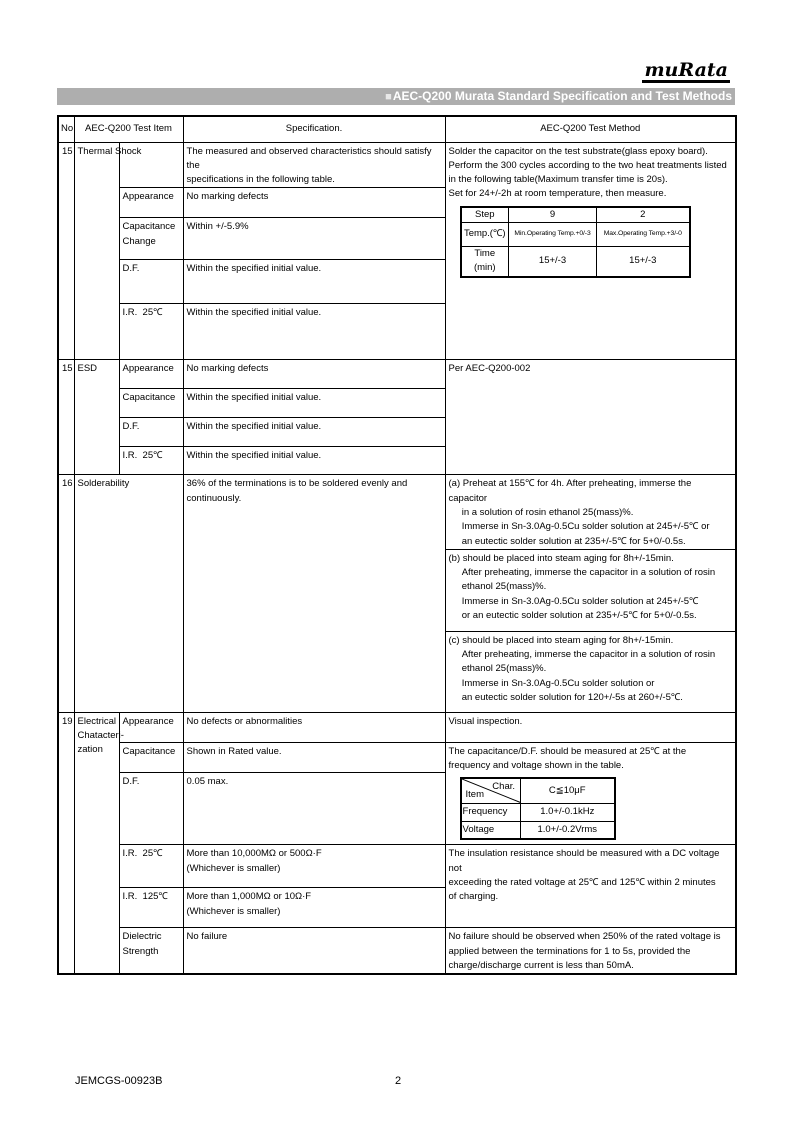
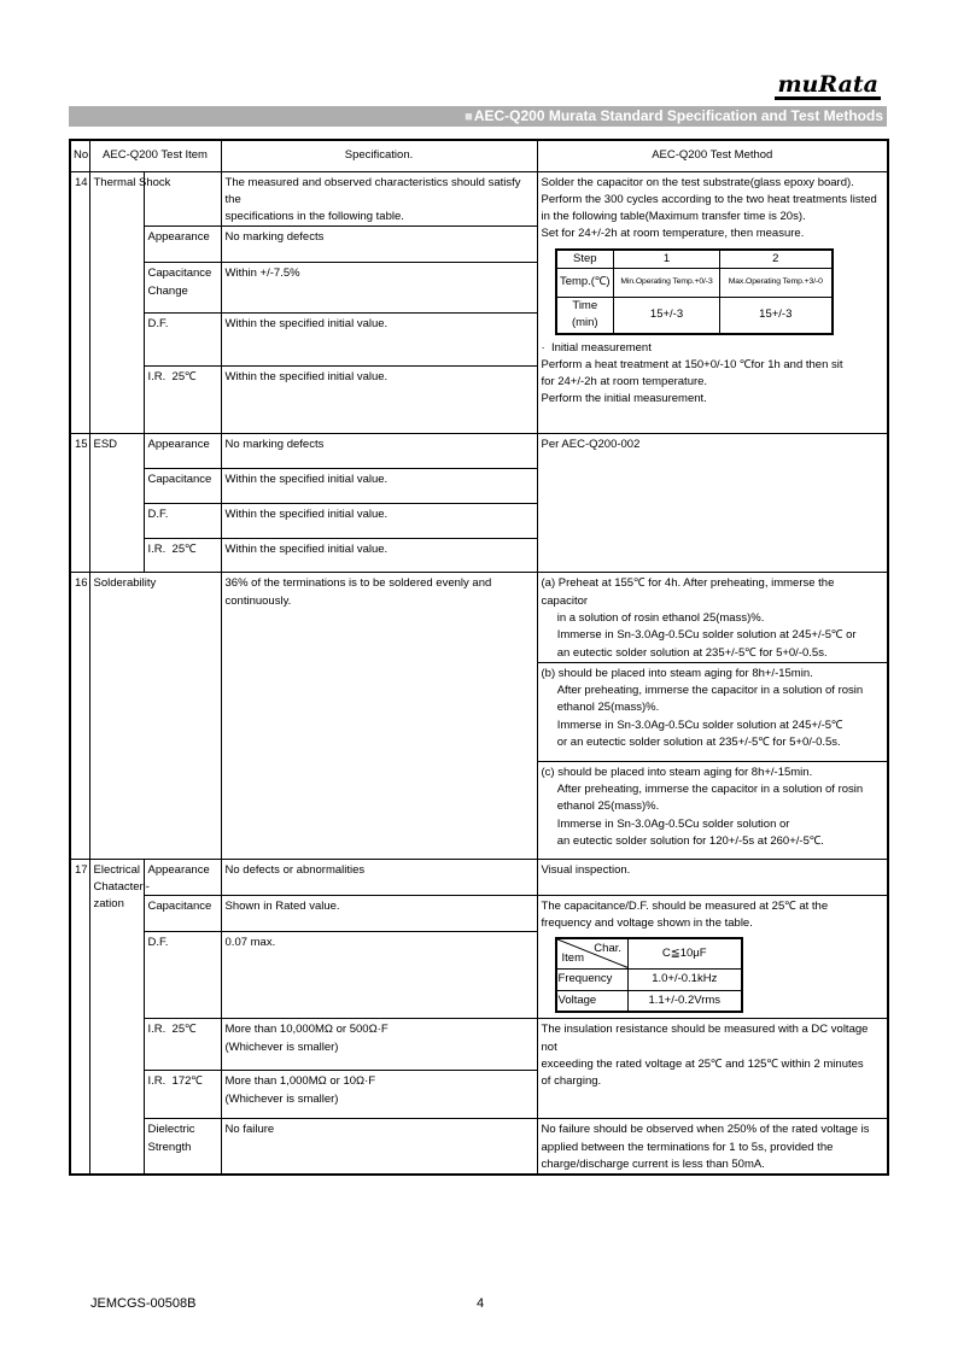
  muRata
  ■AEC-Q200 Murata Standard Specification and Test Methods
  No	AEC-Q200 Test Item	Specification.	AEC-Q200 Test Method
- 15	Thermal Shock		The measured and observed characteristics should satisfy the specifications in the following table.	Solder the capacitor on the test substrate(glass epoxy board). Perform the 300 cycles according to the two heat treatments listed in the following table(Maximum transfer time is 20s). Set for 24+/-2h at room temperature, then measure.
+ 14	Thermal Shock		The measured and observed characteristics should satisfy the specifications in the following table.	Solder the capacitor on the test substrate(glass epoxy board). Perform the 300 cycles according to the two heat treatments listed in the following table(Maximum transfer time is 20s). Set for 24+/-2h at room temperature, then measure.
- Step	9	2
+ Step	1	2
  Time (min)	15+/-3	15+/-3
+ 				· Initial measurement Perform a heat treatment at 150+0/-10 ℃for 1h and then sit for 24+/-2h at room temperature. Perform the initial measurement.
  Appearance	No marking defects
- Capacitance Change	Within +/-5.9%
+ Capacitance Change	Within +/-7.5%
  D.F.	Within the specified initial value.
  I.R. 25℃	Within the specified initial value.
  15	ESD	Appearance	No marking defects	Per AEC-Q200-002
  Capacitance	Within the specified initial value.
  D.F.	Within the specified initial value.
  I.R. 25℃	Within the specified initial value.
  16	Solderability	36% of the terminations is to be soldered evenly and continuously.	(a) Preheat at 155℃ for 4h. After preheating, immerse the capacitor in a solution of rosin ethanol 25(mass)%. Immerse in Sn-3.0Ag-0.5Cu solder solution at 245+/-5℃ or an eutectic solder solution at 235+/-5℃ for 5+0/-0.5s.
  (b) should be placed into steam aging for 8h+/-15min. After preheating, immerse the capacitor in a solution of rosin ethanol 25(mass)%. Immerse in Sn-3.0Ag-0.5Cu solder solution at 245+/-5℃ or an eutectic solder solution at 235+/-5℃ for 5+0/-0.5s.
  (c) should be placed into steam aging for 8h+/-15min. After preheating, immerse the capacitor in a solution of rosin ethanol 25(mass)%. Immerse in Sn-3.0Ag-0.5Cu solder solution or an eutectic solder solution for 120+/-5s at 260+/-5℃.
- 19	Electrical Chatacteri- zation	Appearance	No defects or abnormalities	Visual inspection.
+ 17	Electrical Chatacteri- zation	Appearance	No defects or abnormalities	Visual inspection.
  Capacitance	Shown in Rated value.	The capacitance/D.F. should be measured at 25℃ at the frequency and voltage shown in the table.
  Char. Item	C≦10μF
  Frequency	1.0+/-0.1kHz
- Voltage	1.0+/-0.2Vrms
+ Voltage	1.1+/-0.2Vrms
- D.F.	0.05 max.
+ D.F.	0.07 max.
  I.R. 25℃	More than 10,000MΩ or 500Ω·F (Whichever is smaller)	The insulation resistance should be measured with a DC voltage not exceeding the rated voltage at 25℃ and 125℃ within 2 minutes of charging.
- I.R. 125℃	More than 1,000MΩ or 10Ω·F (Whichever is smaller)
+ I.R. 172℃	More than 1,000MΩ or 10Ω·F (Whichever is smaller)
  Dielectric Strength	No failure	No failure should be observed when 250% of the rated voltage is applied between the terminations for 1 to 5s, provided the charge/discharge current is less than 50mA.
- JEMCGS-00923B
+ JEMCGS-00508B
- 2
+ 4
